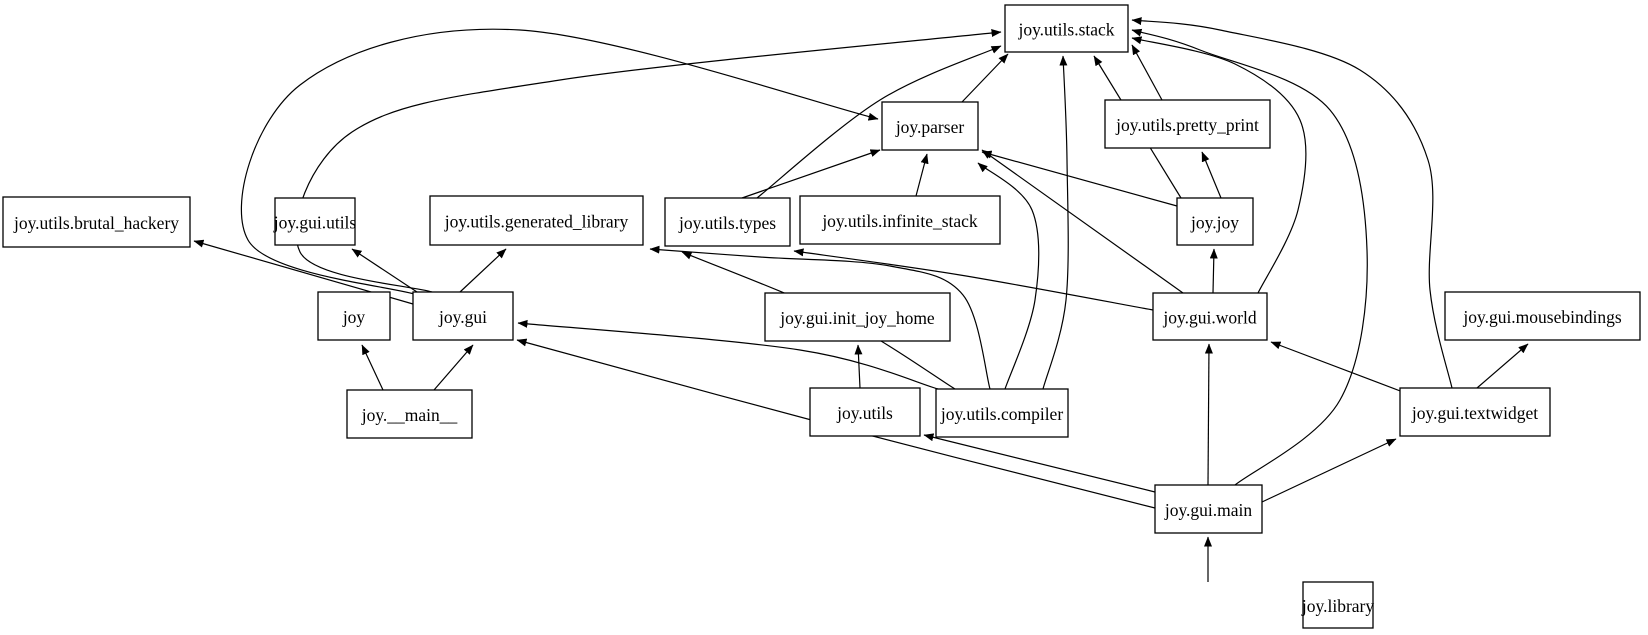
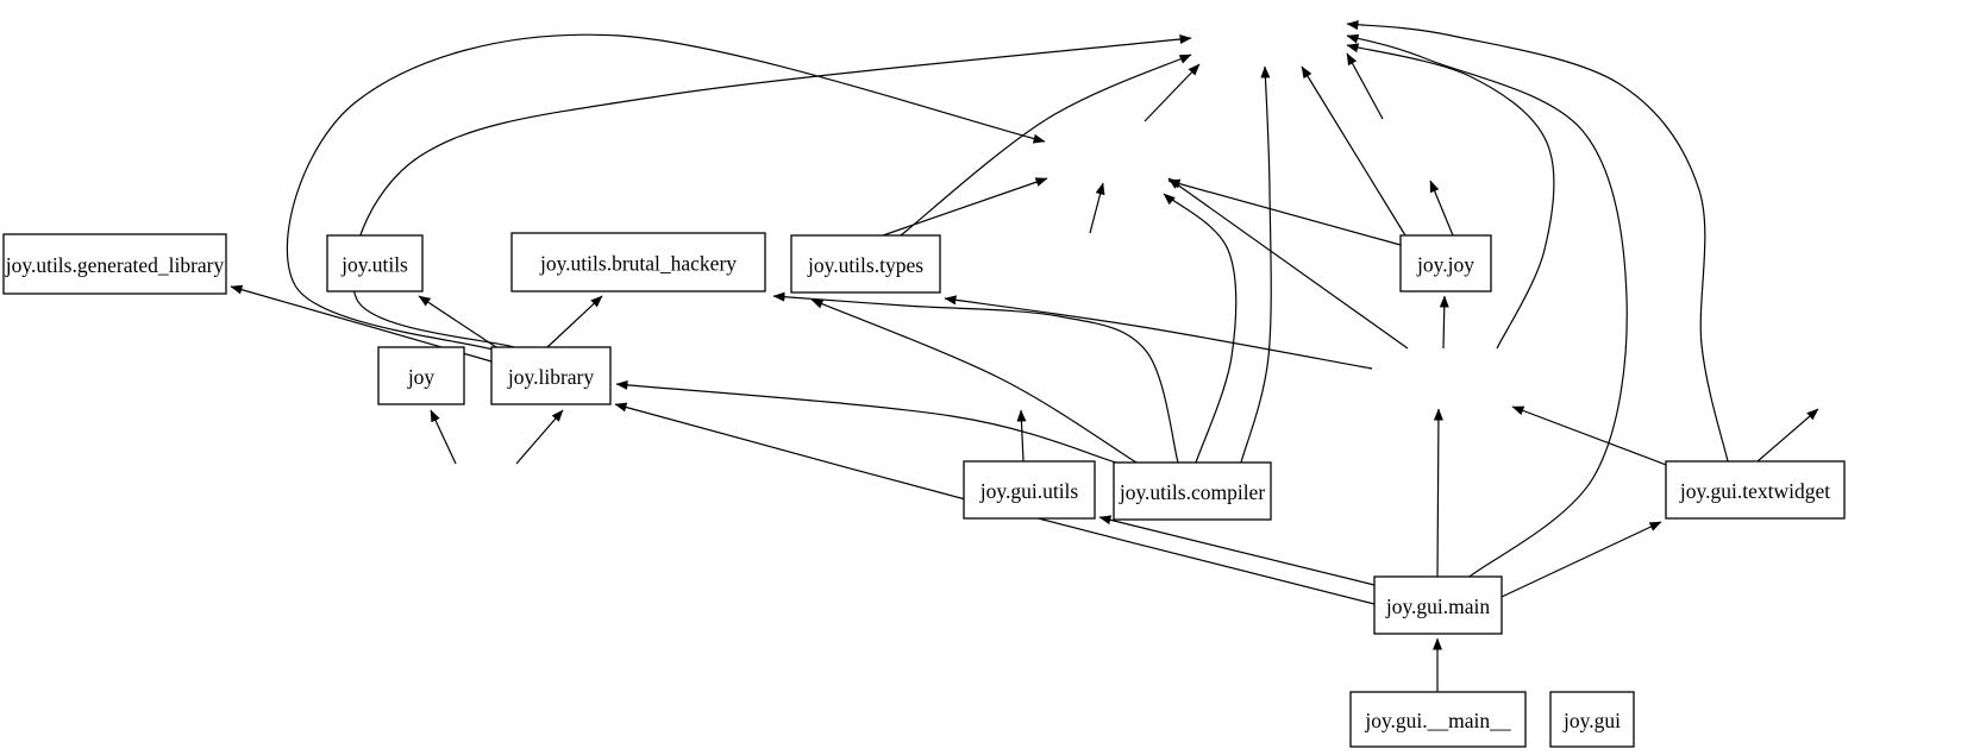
- joy.utils.stack
- joy.parser
- joy.utils.pretty_print
- joy.utils.brutal_hackery
+ joy.utils.generated_library
- joy.gui.utils
+ joy.utils
- joy.utils.generated_library
+ joy.utils.brutal_hackery
  joy.utils.types
- joy.utils.infinite_stack
  joy.joy
  joy
- joy.gui
+ joy.library
- joy.gui.init_joy_home
- joy.gui.world
- joy.gui.mousebindings
- joy.__main__
- joy.utils
+ joy.gui.utils
  joy.utils.compiler
  joy.gui.textwidget
  joy.gui.main
+ joy.gui.__main__
- joy.library
+ joy.gui
